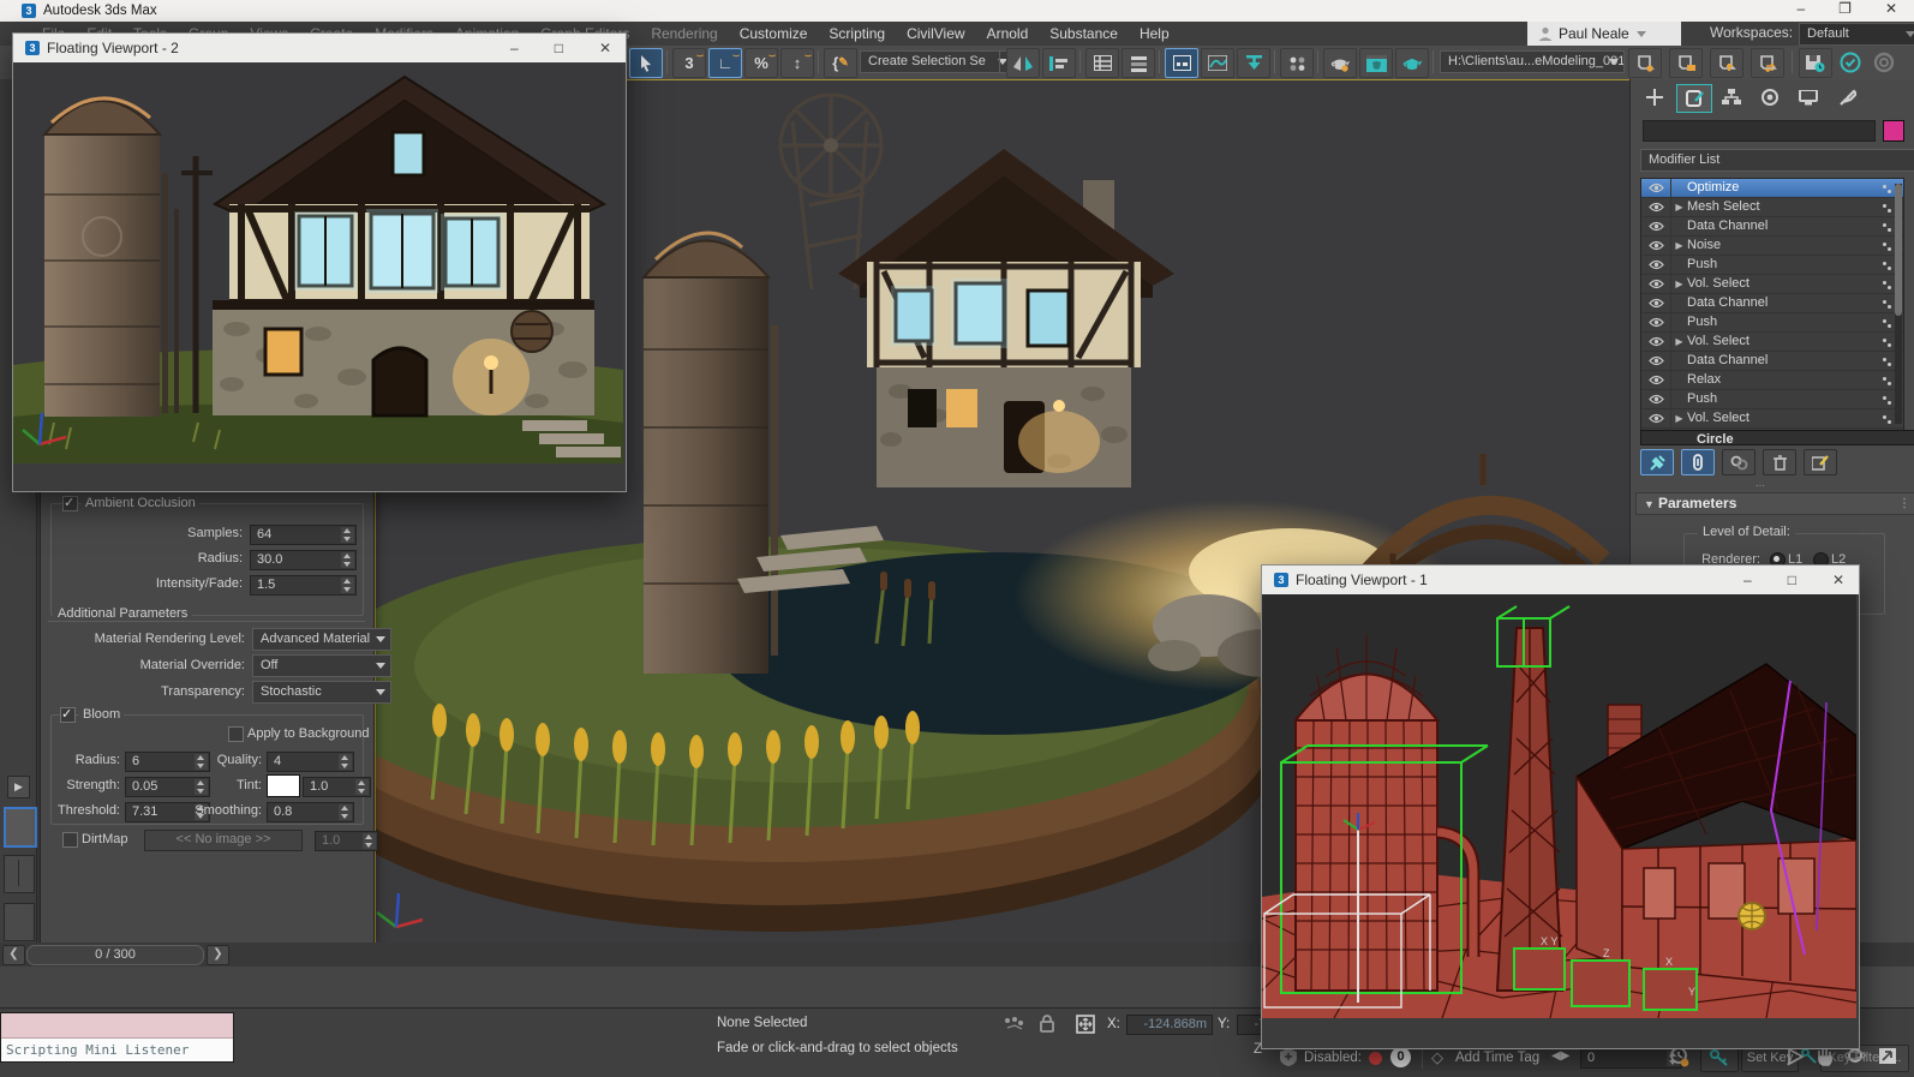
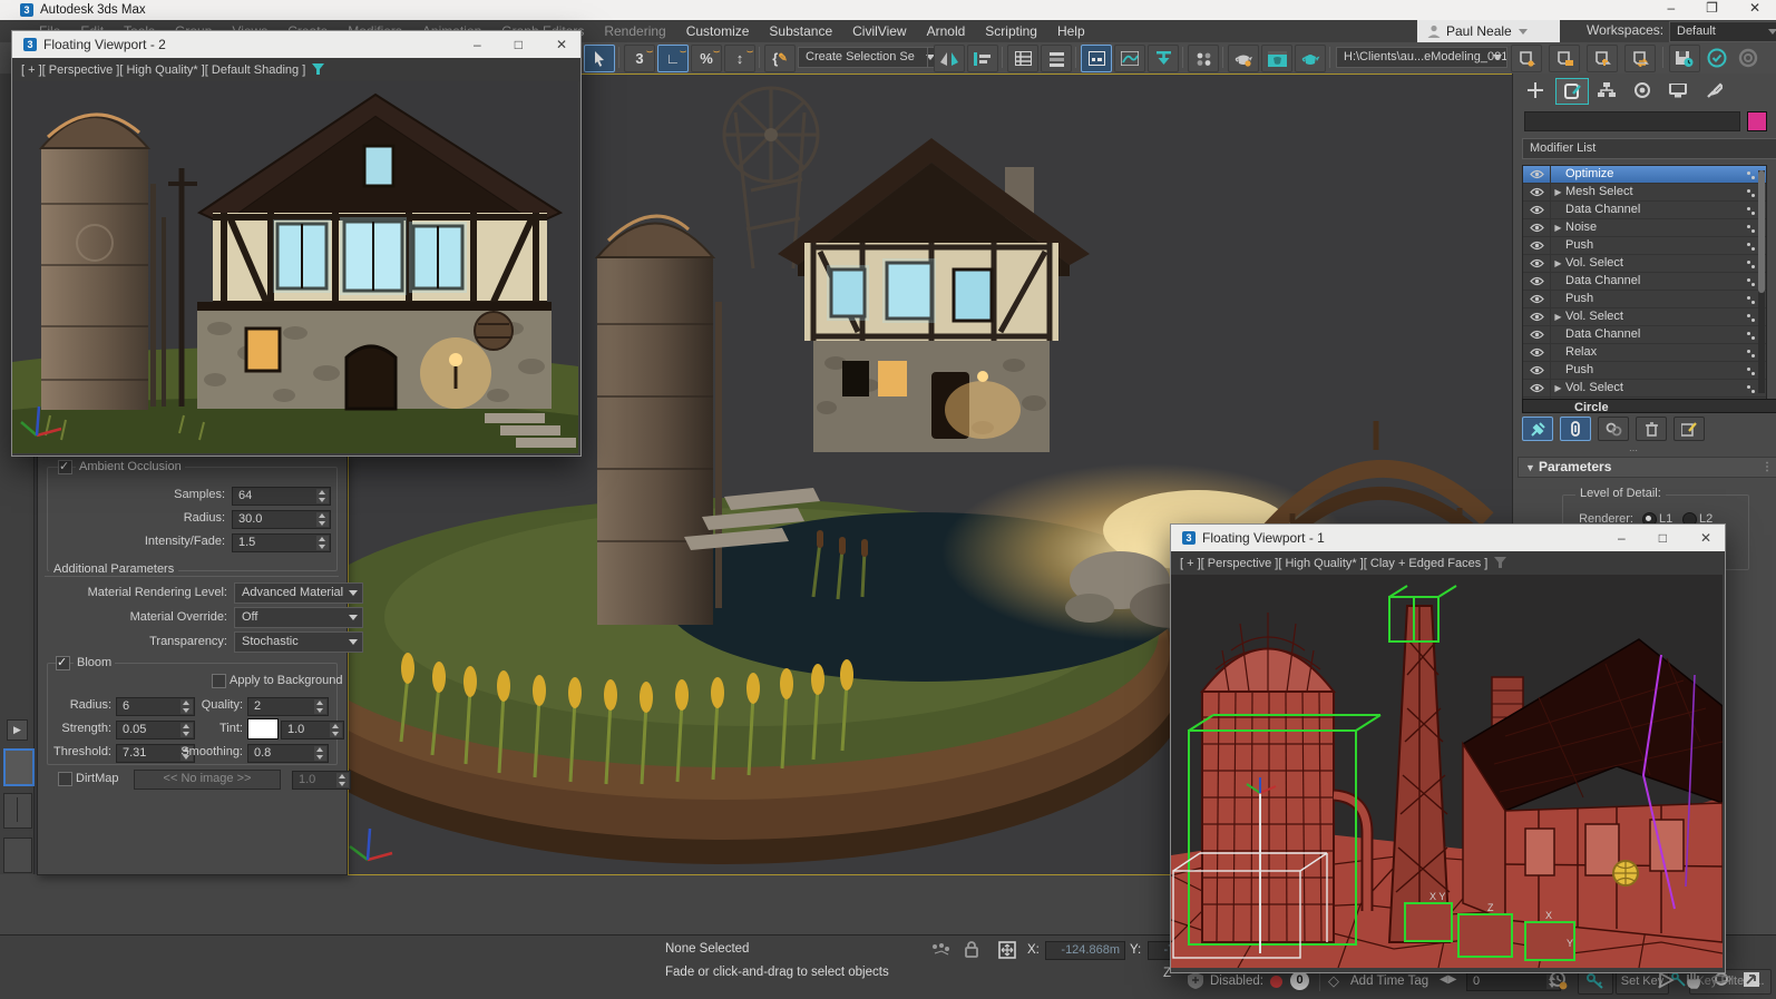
  3
  Autodesk 3ds Max
  –
  ❐
  ✕
  Rendering
  Customize
- Scripting
+ Substance
  CivilView
  Arnold
- Substance
+ Scripting
  Help
  Paul Neale
  Workspaces:
  Default
  3
  ⌣
  ∟
  ⌣
  %
  ⌣
  ↕
  ⌣
  {
  ✎
  Create Selection Se
  H:\Clients\au...eModeling_001
  ▶
  Ambient Occlusion
  Samples:
  64
  Radius:
  30.0
  Intensity/Fade:
  1.5
  Additional Parameters
  Material Rendering Level:
  Advanced Material
  Material Override:
  Off
  Transparency:
  Stochastic
  Bloom
  Apply to Background
  Radius:
  6
  Quality:
- 4
+ 2
  Strength:
  0.05
  Tint:
  1.0
  Threshold:
  7.31
  Smoothing:
  0.8
  DirtMap
  << No image >>
  1.0
  Modifier List
  Optimize
  ▶
  Mesh Select
  Data Channel
  ▶
  Noise
  Push
  ▶
  Vol. Select
  Data Channel
  Push
  ▶
  Vol. Select
  Data Channel
  Relax
  Push
  ▶
  Vol. Select
  Circle
  ⋯
  ▼
  Parameters
  Level of Detail:
  Renderer:
  L1
  L2
- ❮
- 0 / 300
- ❯
- Scripting Mini Listener
  None Selected
  Fade or click-and-drag to select objects
  X:
  -124.868m
  Y:
  Z
  Disabled:
  0
  ◇
  Add Time Tag
  ◀▶
  0
  Set Ke
  3
  Floating Viewport - 2
  –
  □
  ✕
+ [ + ][ Perspective ][ High Quality* ][ Default Shading ]
  3
  Floating Viewport - 1
  –
  □
  ✕
+ [ + ][ Perspective ][ High Quality* ][ Clay + Edged Faces ]
  X Y
  Z
  X
  Y
